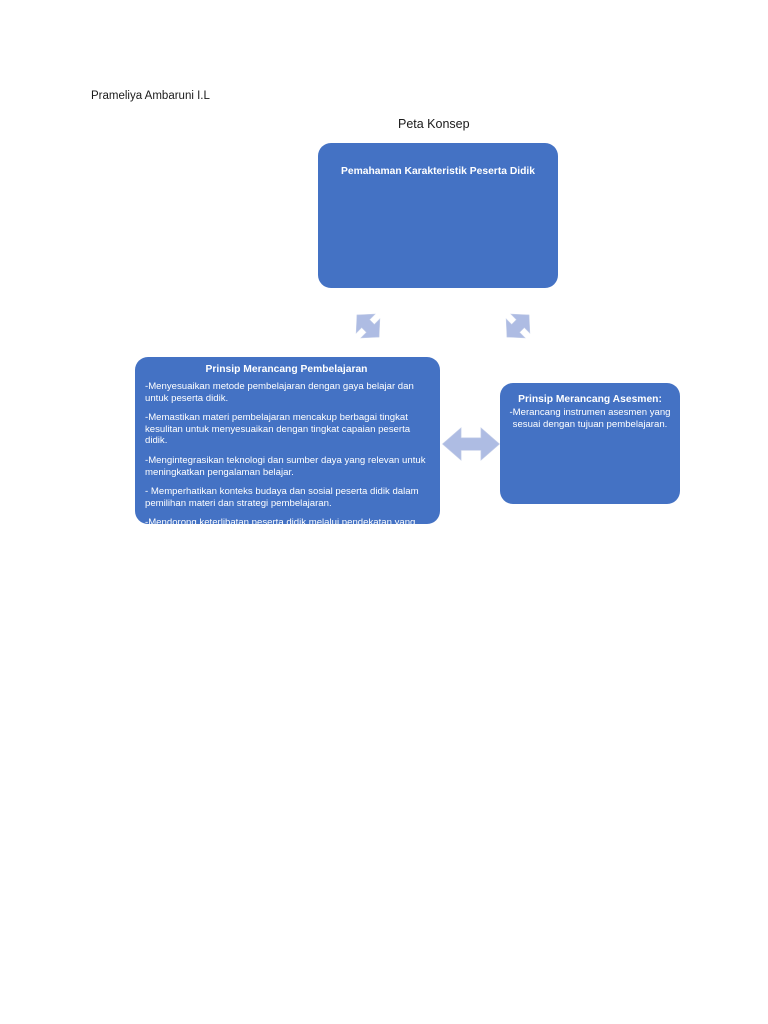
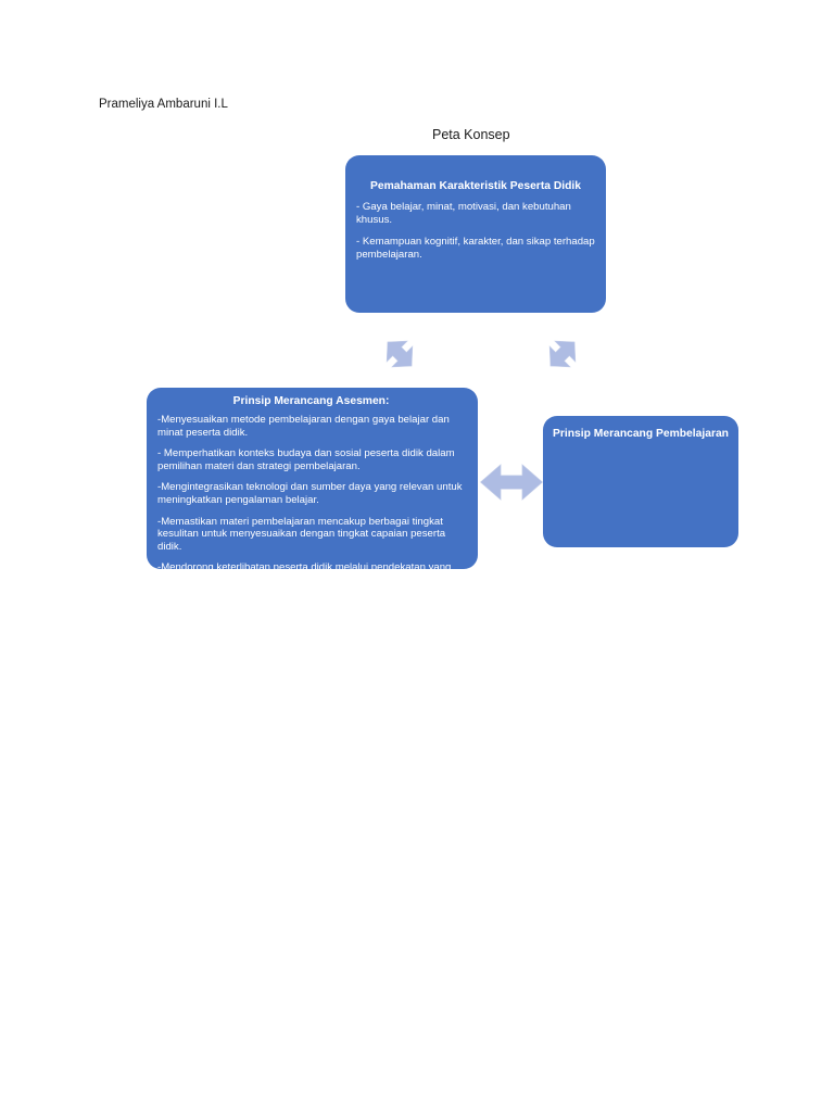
  Prameliya Ambaruni I.L
  Peta Konsep
  Pemahaman Karakteristik Peserta Didik
+ - Gaya belajar, minat, motivasi, dan kebutuhan khusus.
+ - Kemampuan kognitif, karakter, dan sikap terhadap pembelajaran.
- Prinsip Merancang Pembelajaran
+ Prinsip Merancang Asesmen:
- -Menyesuaikan metode pembelajaran dengan gaya belajar dan untuk peserta didik.
+ -Menyesuaikan metode pembelajaran dengan gaya belajar dan minat peserta didik.
- -Memastikan materi pembelajaran mencakup berbagai tingkat kesulitan untuk menyesuaikan dengan tingkat capaian peserta didik.
+ - Memperhatikan konteks budaya dan sosial peserta didik dalam pemilihan materi dan strategi pembelajaran.
  -Mengintegrasikan teknologi dan sumber daya yang relevan untuk meningkatkan pengalaman belajar.
- - Memperhatikan konteks budaya dan sosial peserta didik dalam pemilihan materi dan strategi pembelajaran.
+ -Memastikan materi pembelajaran mencakup berbagai tingkat kesulitan untuk menyesuaikan dengan tingkat capaian peserta didik.
  -Mendorong keterlibatan peserta didik melalui pendekatan yang
- Prinsip Merancang Asesmen:
+ Prinsip Merancang Pembelajaran
- -Merancang instrumen asesmen yang sesuai dengan tujuan pembelajaran.
